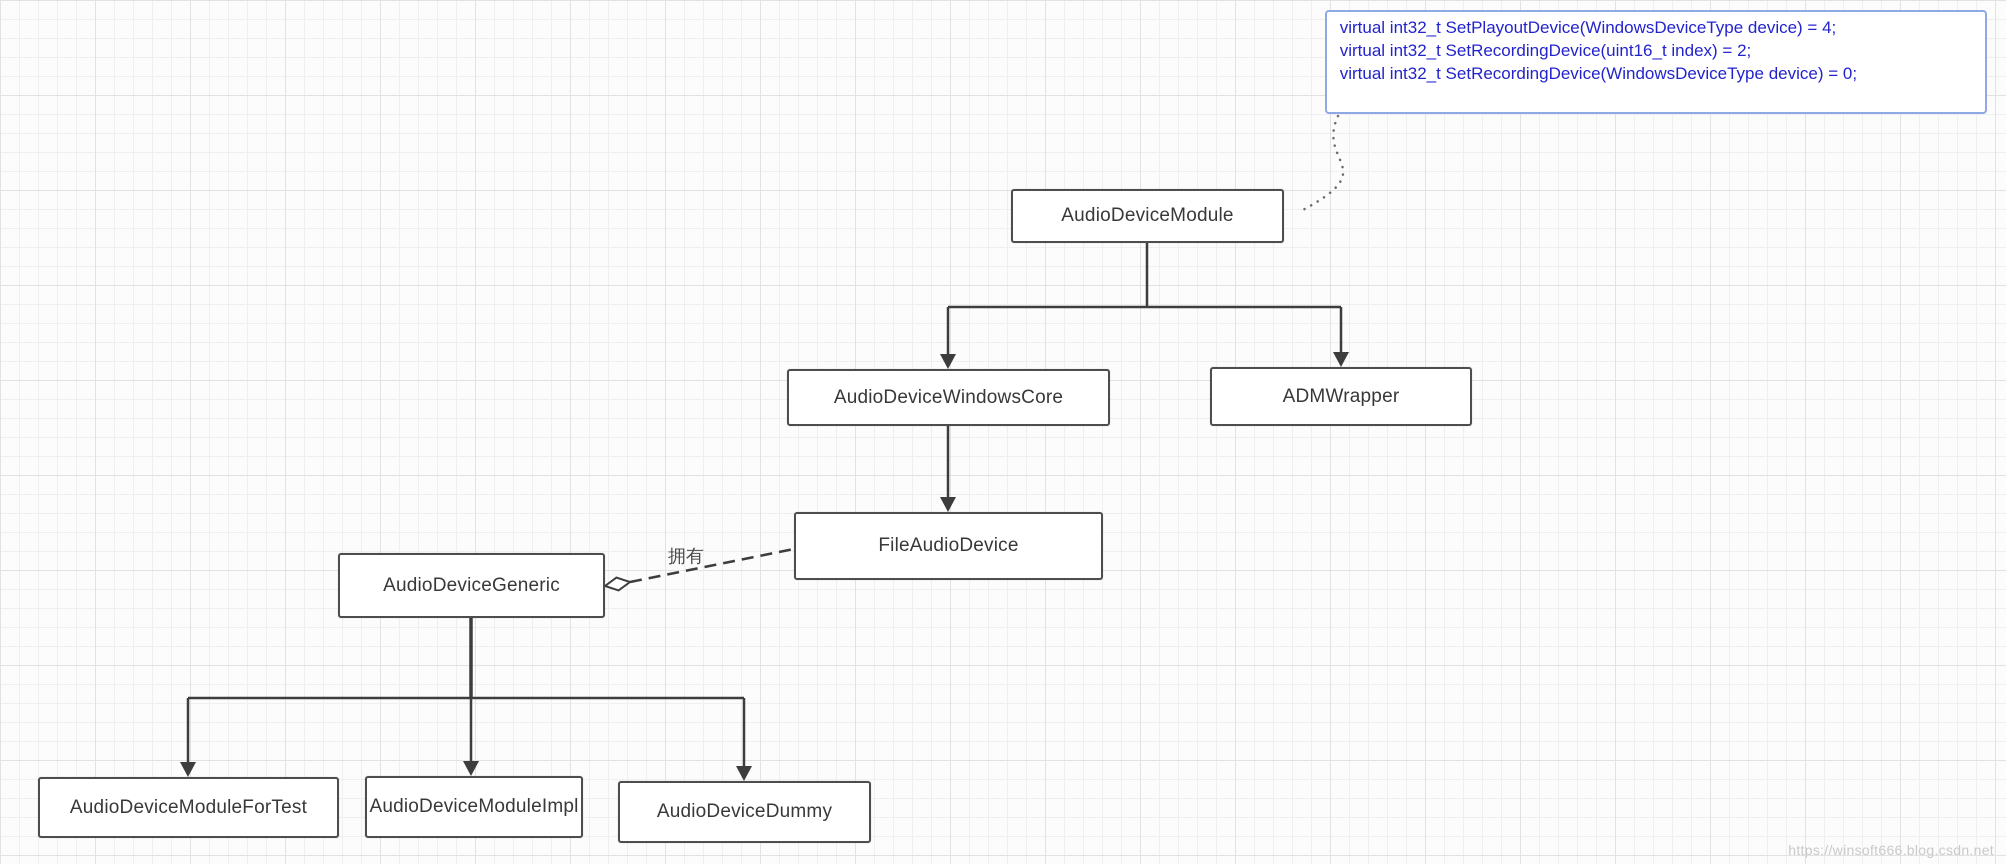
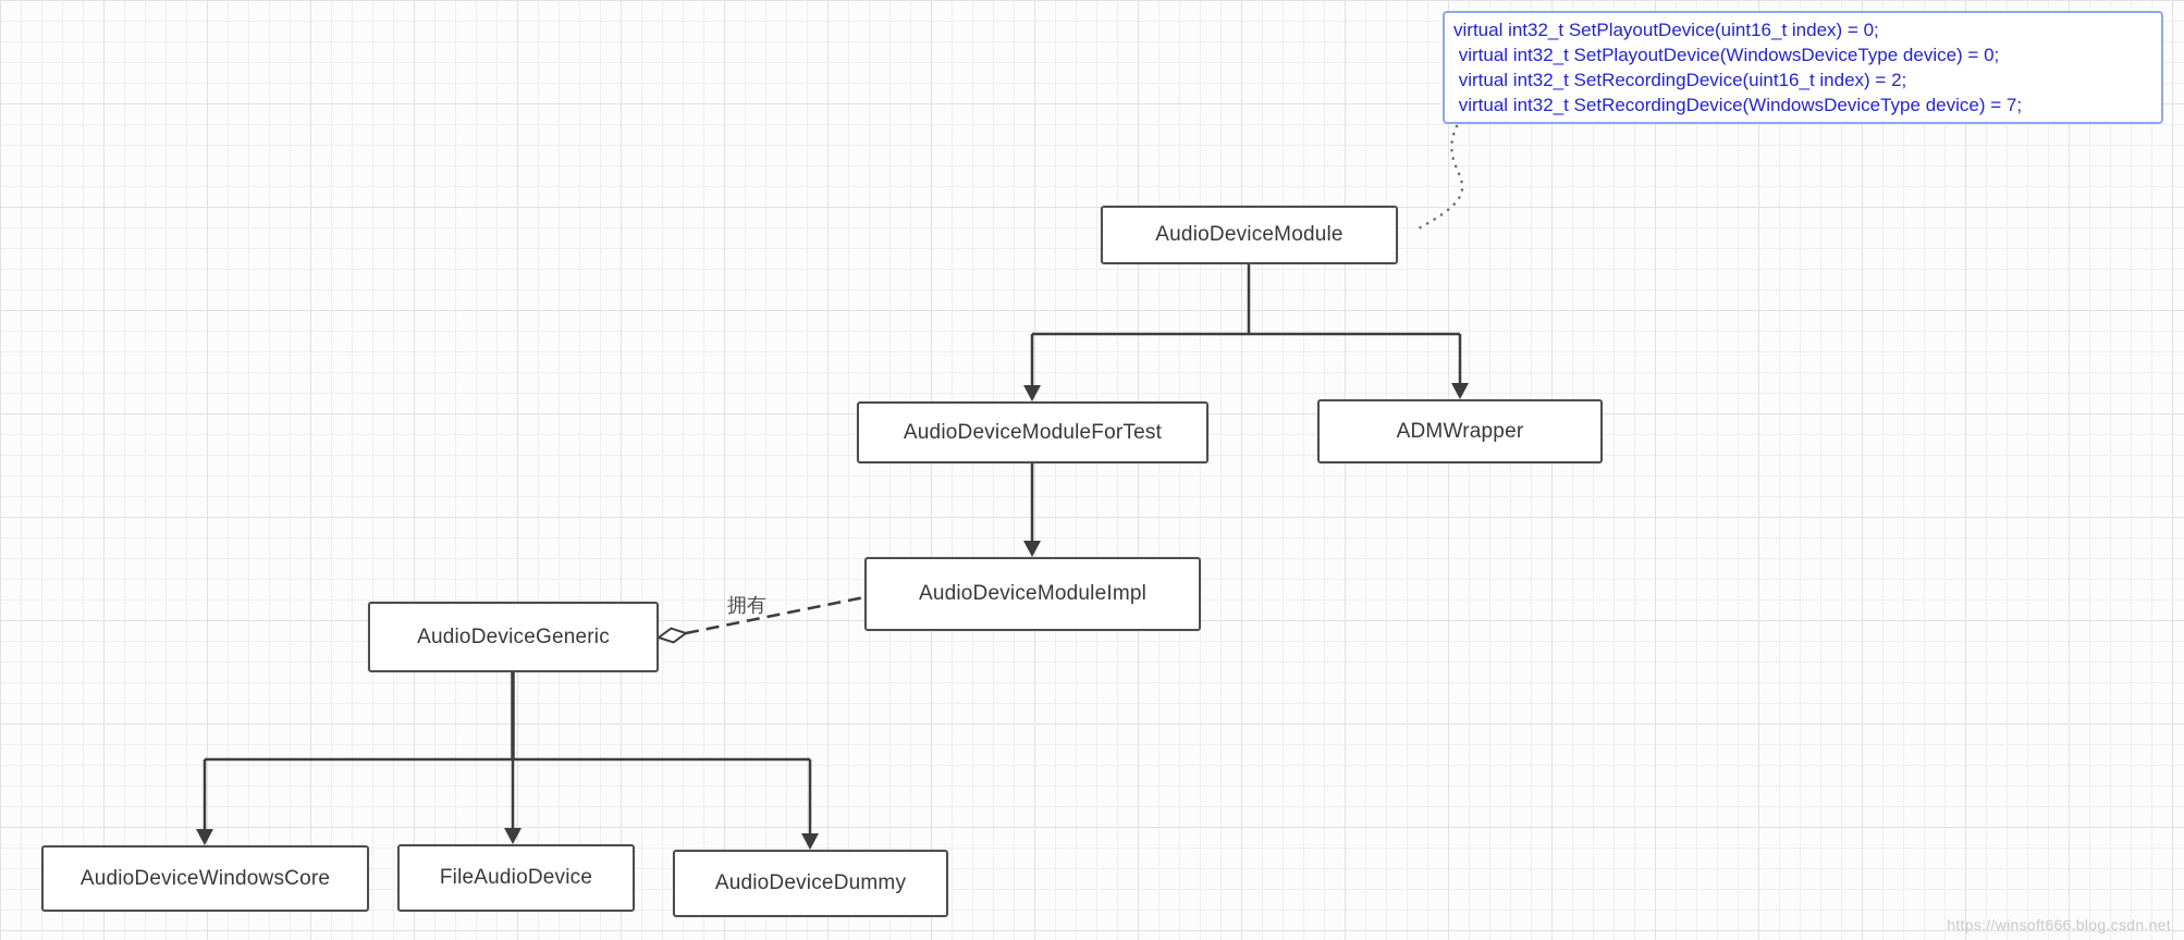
+ virtual int32_t SetPlayoutDevice(uint16_t index) = 0;
- virtual int32_t SetPlayoutDevice(WindowsDeviceType device) = 4;
+ virtual int32_t SetPlayoutDevice(WindowsDeviceType device) = 0;
  virtual int32_t SetRecordingDevice(uint16_t index) = 2;
- virtual int32_t SetRecordingDevice(WindowsDeviceType device) = 0;
+ virtual int32_t SetRecordingDevice(WindowsDeviceType device) = 7;
  AudioDeviceModule
- AudioDeviceWindowsCore
+ AudioDeviceModuleForTest
  ADMWrapper
- FileAudioDevice
+ AudioDeviceModuleImpl
  AudioDeviceGeneric
- AudioDeviceModuleForTest
+ AudioDeviceWindowsCore
- AudioDeviceModuleImpl
+ FileAudioDevice
  AudioDeviceDummy
  拥有
  https://winsoft666.blog.csdn.net
